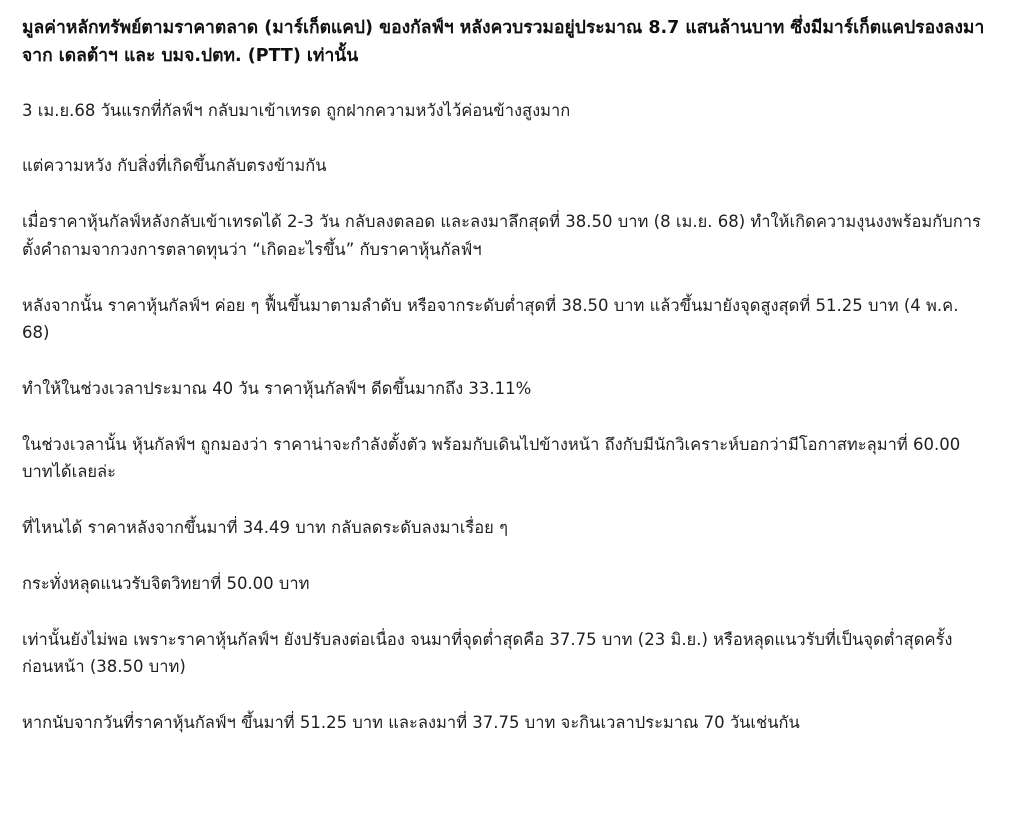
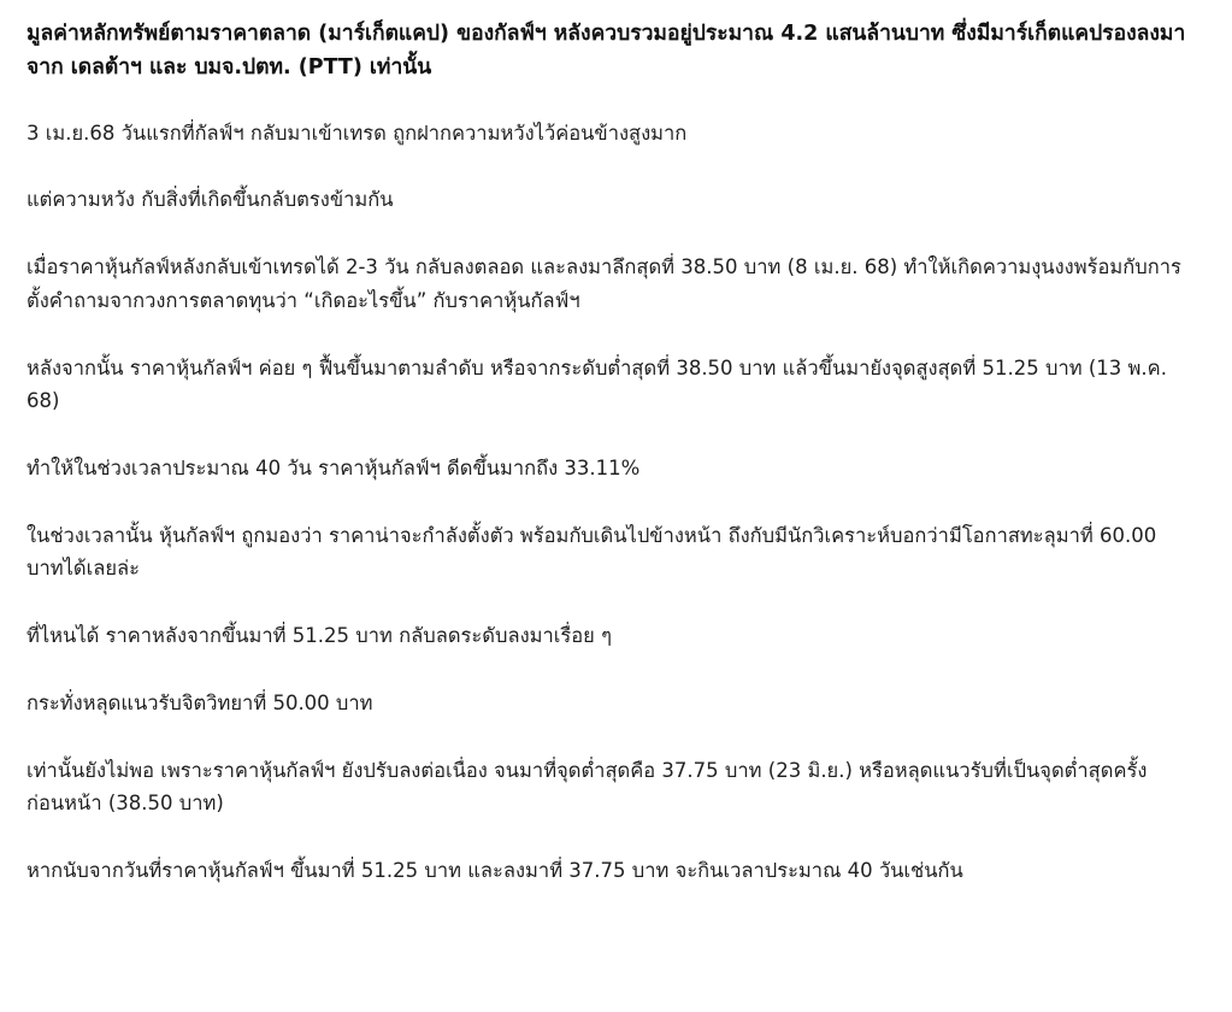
- มูลค่าหลักทรัพย์ตามราคาตลาด (มาร์เก็ตแคป) ของกัลฟ์ฯ หลังควบรวมอยู่ประมาณ 8.7 แสนล้านบาท ซึ่งมีมาร์เก็ตแคปรองลงมาจาก เดลต้าฯ และ บมจ.ปตท. (PTT) เท่านั้น
+ มูลค่าหลักทรัพย์ตามราคาตลาด (มาร์เก็ตแคป) ของกัลฟ์ฯ หลังควบรวมอยู่ประมาณ 4.2 แสนล้านบาท ซึ่งมีมาร์เก็ตแคปรองลงมาจาก เดลต้าฯ และ บมจ.ปตท. (PTT) เท่านั้น
  3 เม.ย.68 วันแรกที่กัลฟ์ฯ กลับมาเข้าเทรด ถูกฝากความหวังไว้ค่อนข้างสูงมาก
  แต่ความหวัง กับสิ่งที่เกิดขึ้นกลับตรงข้ามกัน
  เมื่อราคาหุ้นกัลฟ์หลังกลับเข้าเทรดได้ 2-3 วัน กลับลงตลอด และลงมาลึกสุดที่ 38.50 บาท (8 เม.ย. 68) ทำให้เกิดความงุนงงพร้อมกับการตั้งคำถามจากวงการตลาดทุนว่า “เกิดอะไรขึ้น” กับราคาหุ้นกัลฟ์ฯ
- หลังจากนั้น ราคาหุ้นกัลฟ์ฯ ค่อย ๆ ฟื้นขึ้นมาตามลำดับ หรือจากระดับต่ำสุดที่ 38.50 บาท แล้วขึ้นมายังจุดสูงสุดที่ 51.25 บาท (4 พ.ค. 68)
+ หลังจากนั้น ราคาหุ้นกัลฟ์ฯ ค่อย ๆ ฟื้นขึ้นมาตามลำดับ หรือจากระดับต่ำสุดที่ 38.50 บาท แล้วขึ้นมายังจุดสูงสุดที่ 51.25 บาท (13 พ.ค. 68)
  ทำให้ในช่วงเวลาประมาณ 40 วัน ราคาหุ้นกัลฟ์ฯ ดีดขึ้นมากถึง 33.11%
  ในช่วงเวลานั้น หุ้นกัลฟ์ฯ ถูกมองว่า ราคาน่าจะกำลังตั้งตัว พร้อมกับเดินไปข้างหน้า ถึงกับมีนักวิเคราะห์บอกว่ามีโอกาสทะลุมาที่ 60.00 บาทได้เลยล่ะ
- ที่ไหนได้ ราคาหลังจากขึ้นมาที่ 34.49 บาท กลับลดระดับลงมาเรื่อย ๆ
+ ที่ไหนได้ ราคาหลังจากขึ้นมาที่ 51.25 บาท กลับลดระดับลงมาเรื่อย ๆ
  กระทั่งหลุดแนวรับจิตวิทยาที่ 50.00 บาท
  เท่านั้นยังไม่พอ เพราะราคาหุ้นกัลฟ์ฯ ยังปรับลงต่อเนื่อง จนมาที่จุดต่ำสุดคือ 37.75 บาท (23 มิ.ย.) หรือหลุดแนวรับที่เป็นจุดต่ำสุดครั้งก่อนหน้า (38.50 บาท)
- หากนับจากวันที่ราคาหุ้นกัลฟ์ฯ ขึ้นมาที่ 51.25 บาท และลงมาที่ 37.75 บาท จะกินเวลาประมาณ 70 วันเช่นกัน
+ หากนับจากวันที่ราคาหุ้นกัลฟ์ฯ ขึ้นมาที่ 51.25 บาท และลงมาที่ 37.75 บาท จะกินเวลาประมาณ 40 วันเช่นกัน
